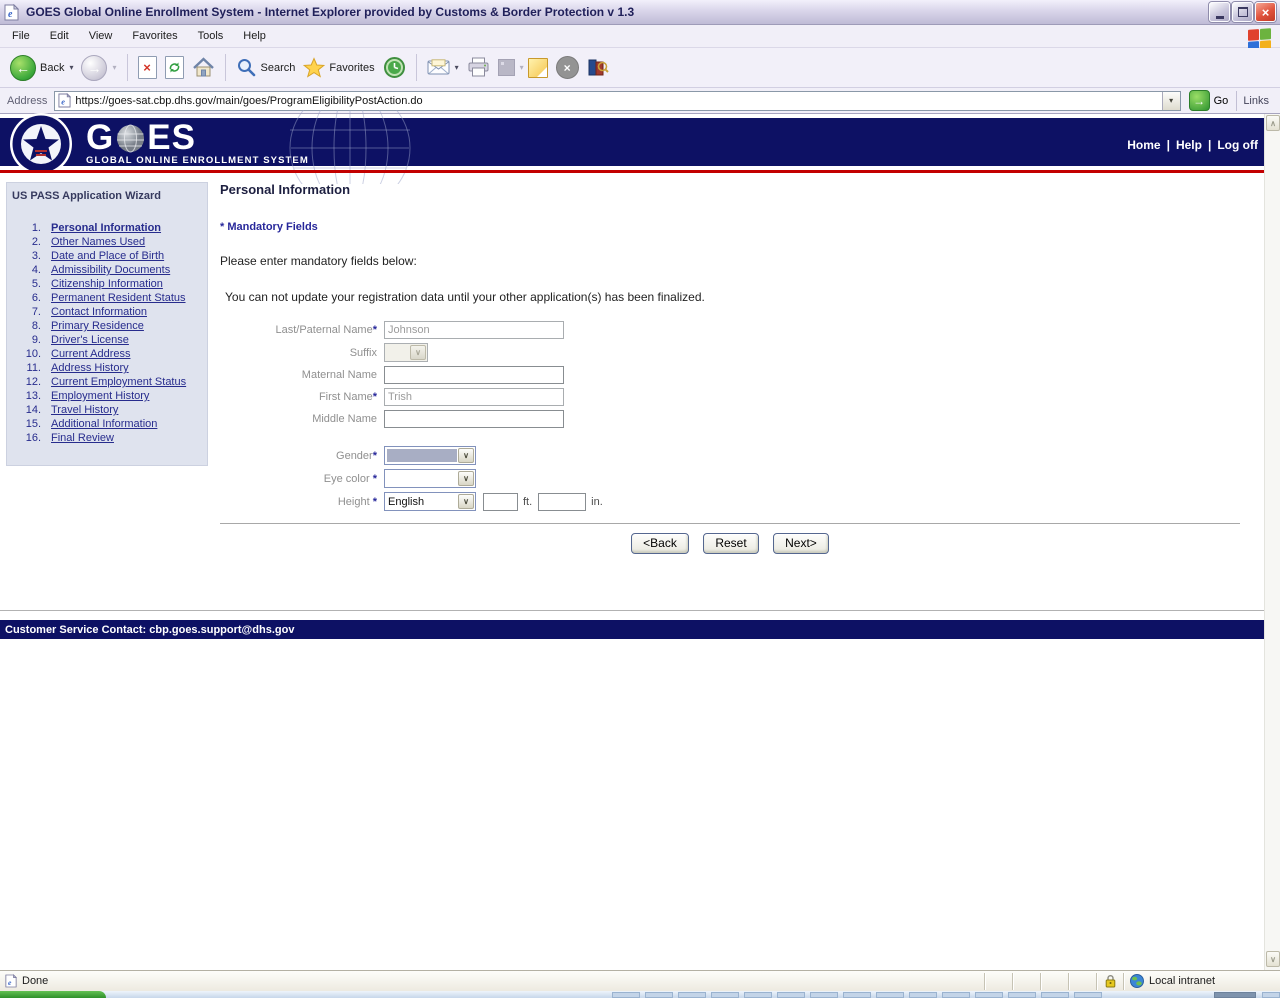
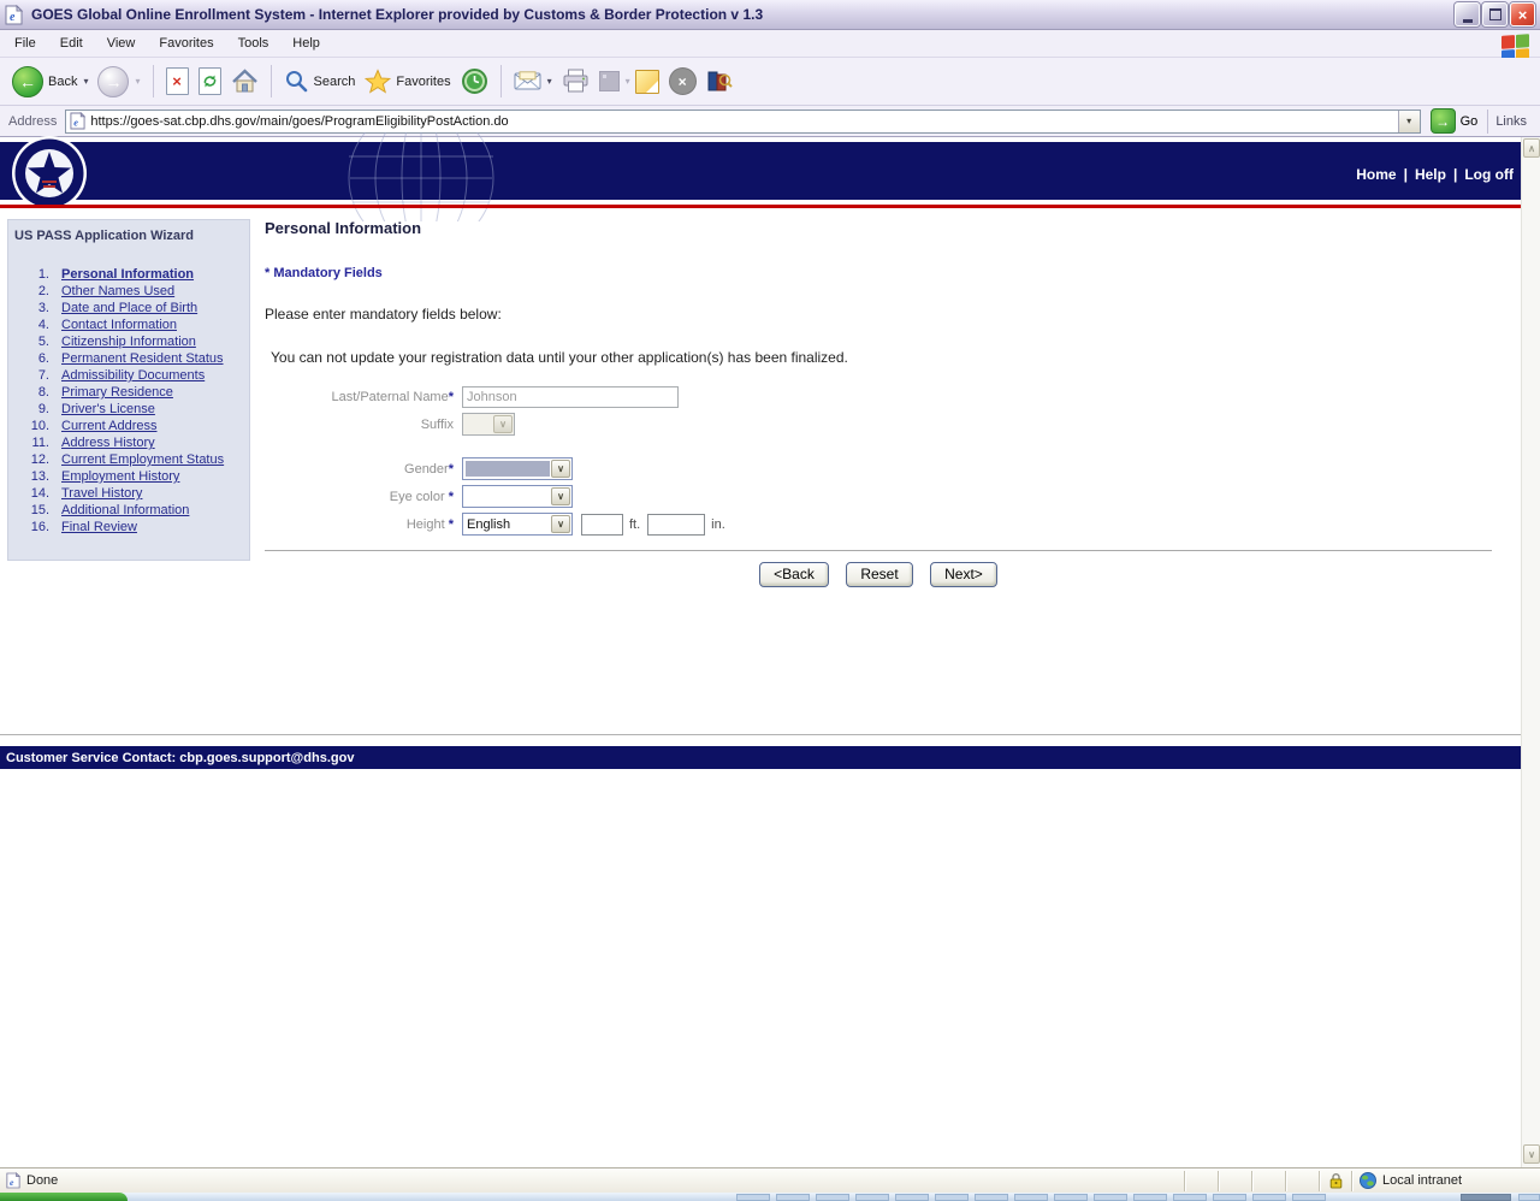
  e
  GOES Global Online Enrollment System - Internet Explorer provided by Customs & Border Protection v 1.3
  ×
  File
  Edit
  View
  Favorites
  Tools
  Help
  ←
  Back
  ▾
  →
  ▾
  ×
  Search
  Favorites
  ▾
  ▾
  ×
  Address
  e
  https://goes-sat.cbp.dhs.gov/main/goes/ProgramEligibilityPostAction.do
  ▾
  →
  Go
  Links
- G
- ES
- GLOBAL ONLINE ENROLLMENT SYSTEM
  Home
  |
  Help
  |
  Log off
  US PASS Application Wizard
  1.
  Personal Information
  2.
  Other Names Used
  3.
  Date and Place of Birth
  4.
- Admissibility Documents
+ Contact Information
  5.
  Citizenship Information
  6.
  Permanent Resident Status
  7.
- Contact Information
+ Admissibility Documents
  8.
  Primary Residence
  9.
  Driver's License
  10.
  Current Address
  11.
  Address History
  12.
  Current Employment Status
  13.
  Employment History
  14.
  Travel History
  15.
  Additional Information
  16.
  Final Review
  Personal Information
  * Mandatory Fields
  Please enter mandatory fields below:
  You can not update your registration data until your other application(s) has been finalized.
  Last/Paternal Name*
  Johnson
  Suffix
  ∨
- Maternal Name
- First Name*
- Trish
- Middle Name
  Gender*
  ∨
  Eye color *
  ∨
  Height *
  English
  ∨
  ft.
  in.
  <Back Reset Next>
  Customer Service Contact: cbp.goes.support@dhs.gov
  ∧
  ∨
  e
  Done
  Local intranet
